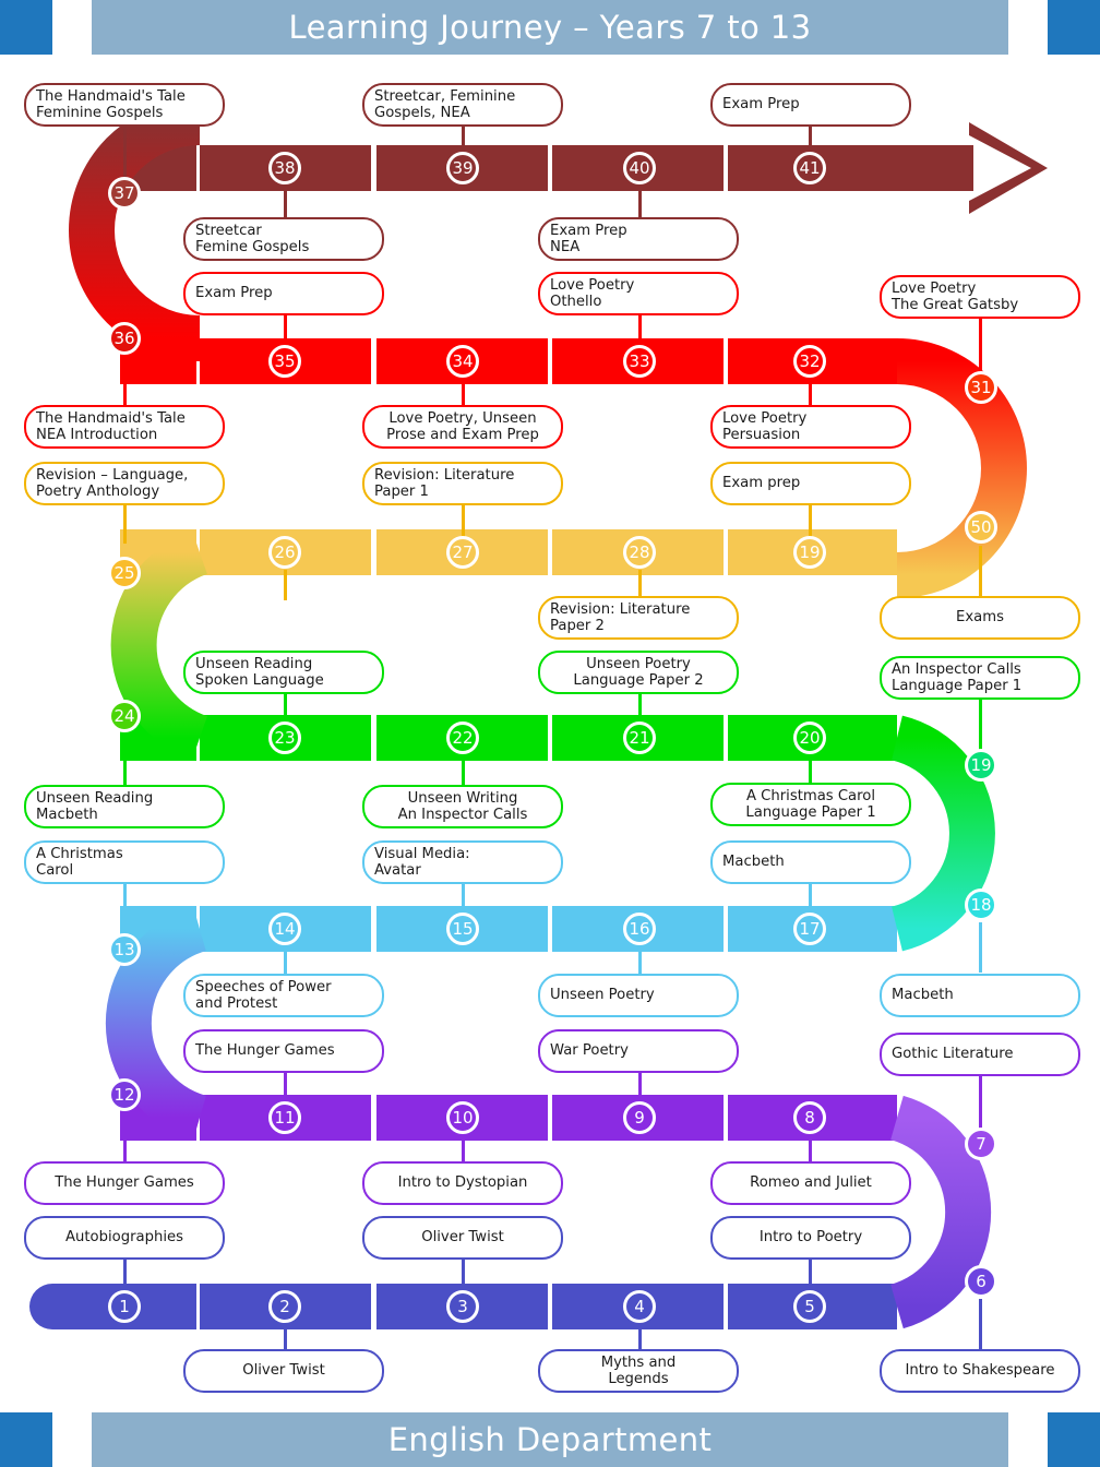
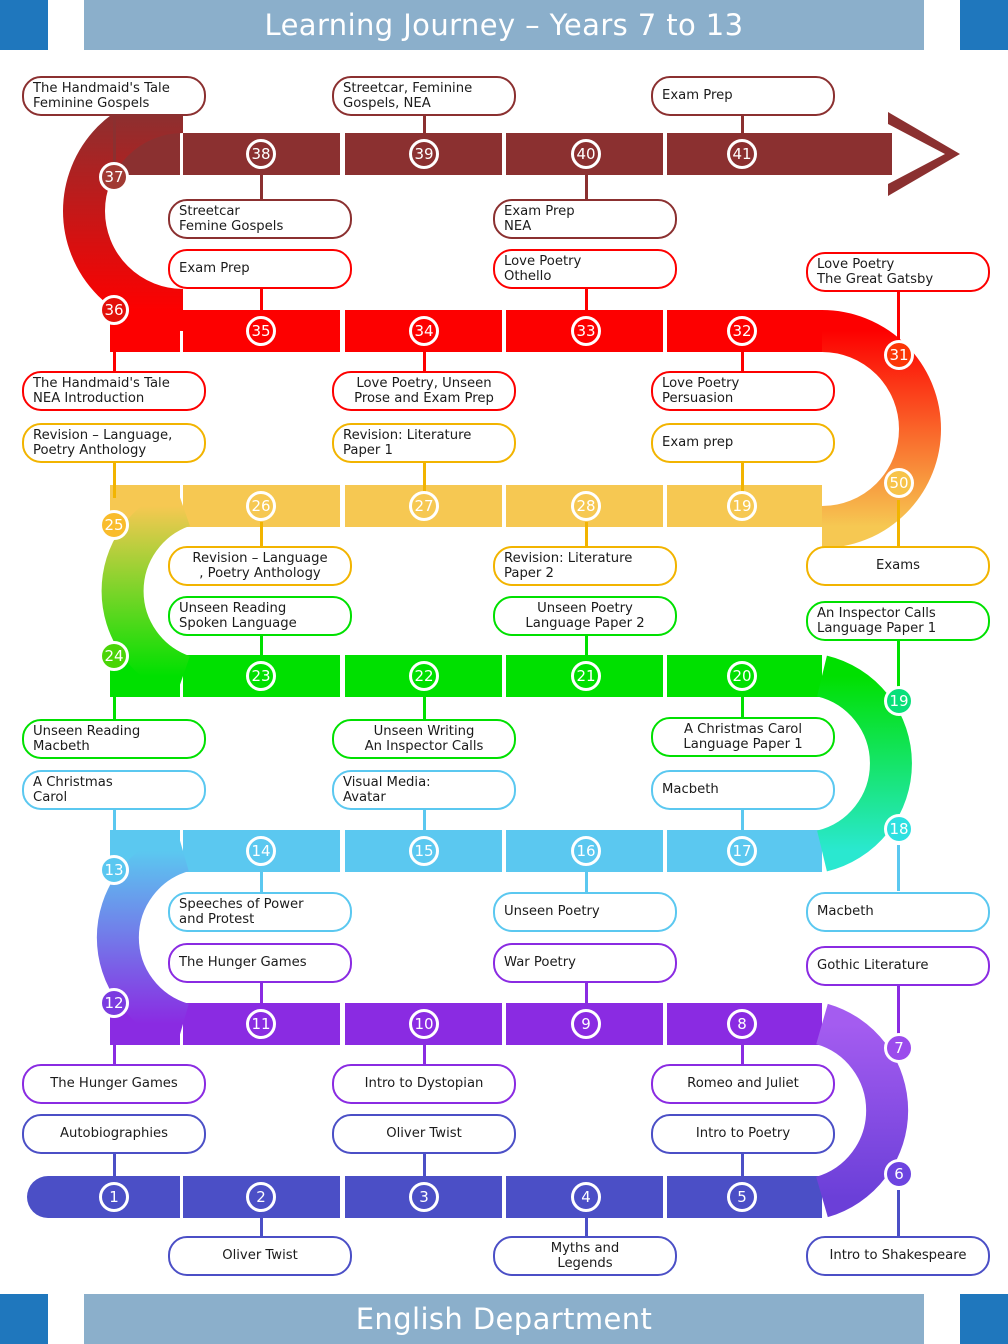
  Learning Journey – Years 7 to 13
  English Department
  37
  38
  39
  40
  41
  36
  35
  34
  33
  32
  31
  25
  26
  27
  28
  19
  50
  24
  23
  22
  21
  20
  19
  13
  14
  15
  16
  17
  18
  12
  11
  10
  9
  8
  7
  1
  2
  3
  4
  5
  6
  The Handmaid's Tale
  Feminine Gospels
  Streetcar, Feminine
  Gospels, NEA
  Exam Prep
  Streetcar
  Femine Gospels
  Exam Prep
  Exam Prep
  NEA
  Love Poetry
  Othello
  Love Poetry
  The Great Gatsby
  The Handmaid's Tale
  NEA Introduction
  Revision – Language,
  Poetry Anthology
  Love Poetry, Unseen
  Prose and Exam Prep
  Revision: Literature
  Paper 1
  Love Poetry
  Persuasion
  Exam prep
+ Revision – Language
+ , Poetry Anthology
  Unseen Reading
  Spoken Language
  Revision: Literature
  Paper 2
  Unseen Poetry
  Language Paper 2
  Exams
  An Inspector Calls
  Language Paper 1
  Unseen Reading
  Macbeth
  A Christmas
  Carol
  Unseen Writing
  An Inspector Calls
  Visual Media:
  Avatar
  A Christmas Carol
  Language Paper 1
  Macbeth
  Speeches of Power
  and Protest
  The Hunger Games
  Unseen Poetry
  War Poetry
  Macbeth
  Gothic Literature
  The Hunger Games
  Autobiographies
  Intro to Dystopian
  Oliver Twist
  Romeo and Juliet
  Intro to Poetry
  Oliver Twist
  Myths and
  Legends
  Intro to Shakespeare
